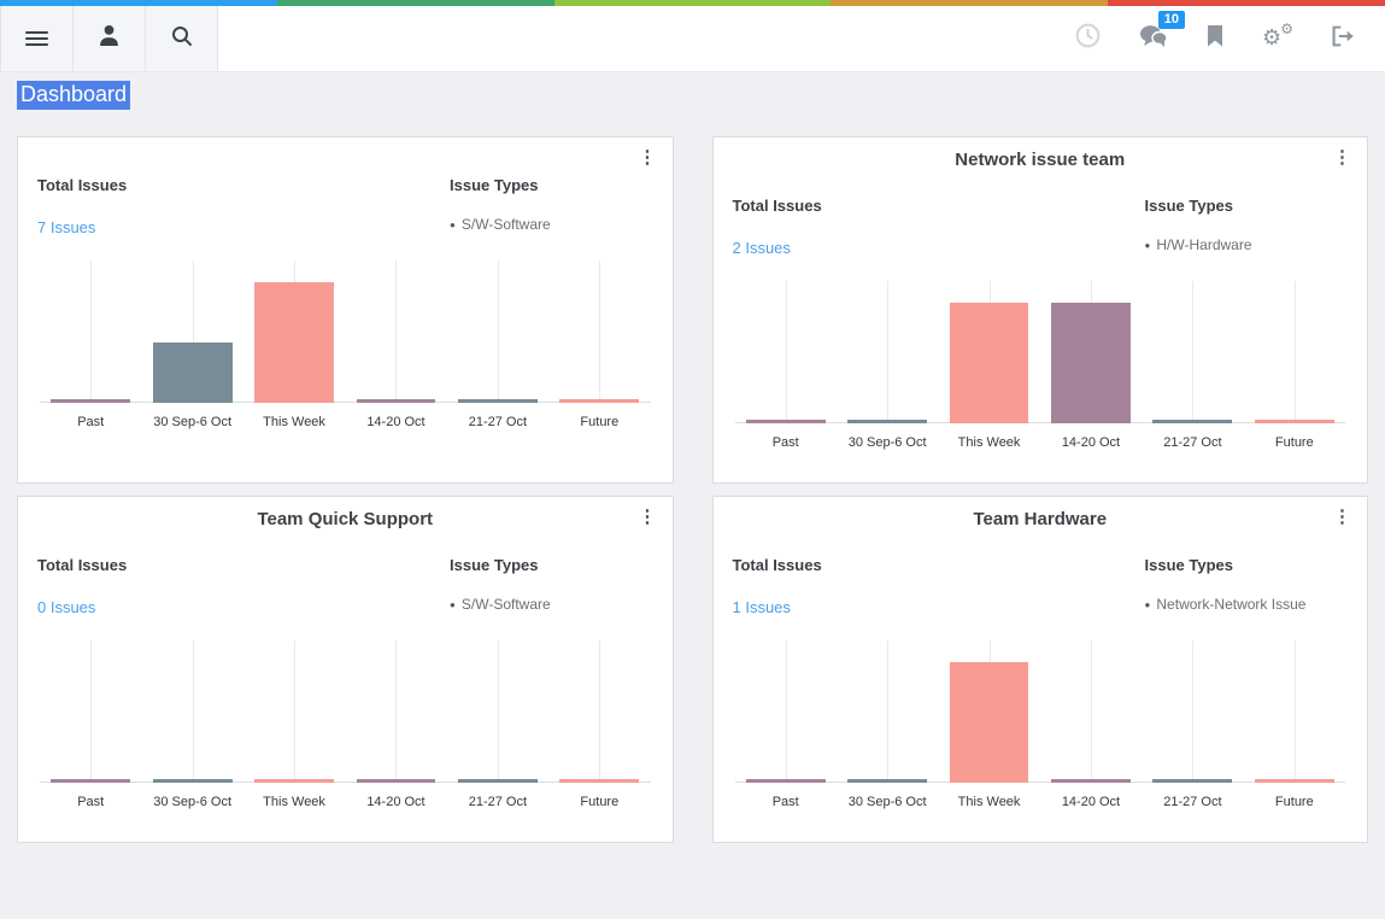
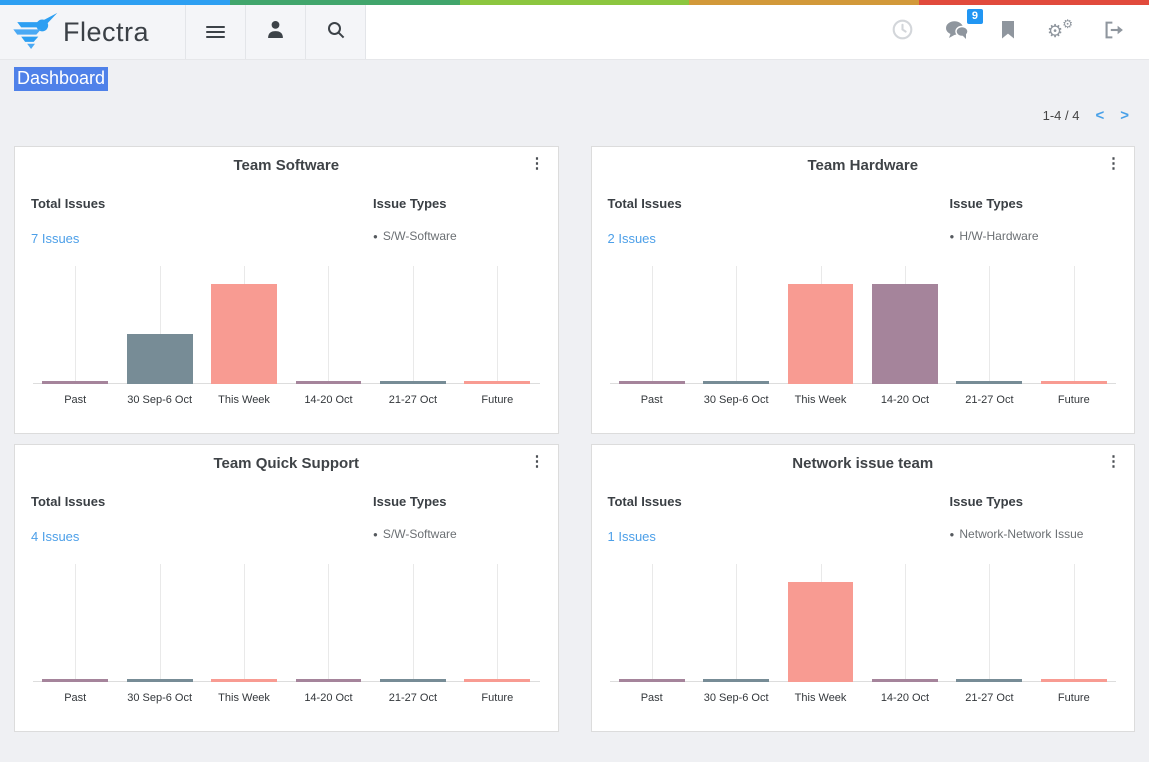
+ Flectra
- 10
+ 9
  ⚙
  ⚙
  Dashboard
+ 1-4 / 4
+ <
+ >
+ Team Software
  ⋮
  Total Issues
  7 Issues
  Issue Types
  ●
  S/W-Software
  Past
  30 Sep-6 Oct
  This Week
  14-20 Oct
  21-27 Oct
  Future
- Network issue team
+ Team Hardware
  ⋮
  Total Issues
  2 Issues
  Issue Types
  ●
  H/W-Hardware
  Past
  30 Sep-6 Oct
  This Week
  14-20 Oct
  21-27 Oct
  Future
  Team Quick Support
  ⋮
  Total Issues
- 0 Issues
+ 4 Issues
  Issue Types
  ●
  S/W-Software
  Past
  30 Sep-6 Oct
  This Week
  14-20 Oct
  21-27 Oct
  Future
- Team Hardware
+ Network issue team
  ⋮
  Total Issues
  1 Issues
  Issue Types
  ●
  Network-Network Issue
  Past
  30 Sep-6 Oct
  This Week
  14-20 Oct
  21-27 Oct
  Future
